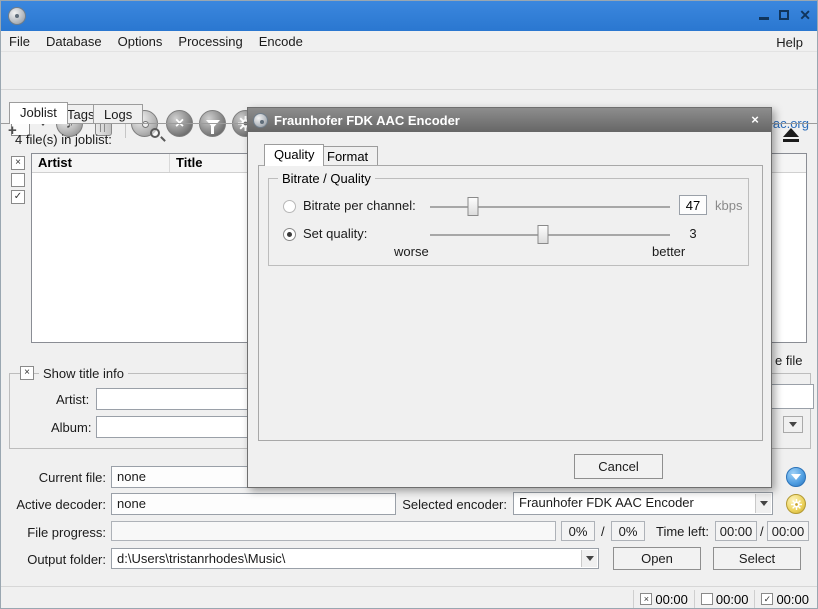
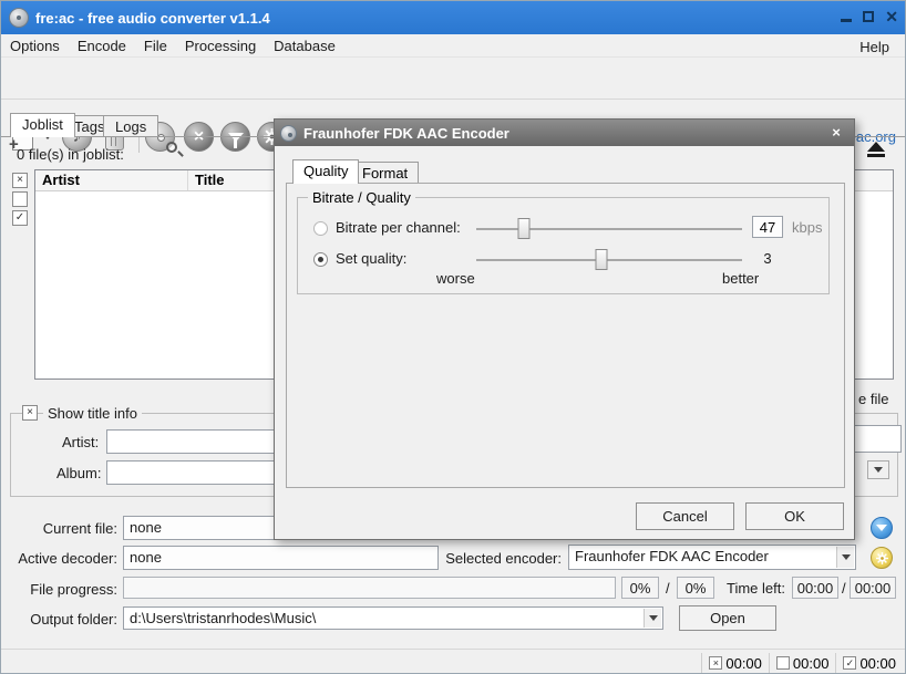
+ fre:ac - free audio converter v1.1.4
  ✕
- File
+ Options
- Database
+ Encode
- Options
+ File
  Processing
- Encode
+ Database
  Help
  +
  Joblist
  Tags
  Logs
- 4 file(s) in joblist:
+ 0 file(s) in joblist:
  ×
  ✓
  Artist
  Title
  ×
  Show title info
  Artist:
  Album:
  e file
  Current file:
  none
  Active decoder:
  none
  Selected encoder:
  Fraunhofer FDK AAC Encoder
  File progress:
  0%
  /
  0%
  Time left:
  00:00
  /
  00:00
  Output folder:
  d:\Users\tristanrhodes\Music\
  Open
- Select
  ×
  00:00
  00:00
  ✓
  00:00
  Fraunhofer FDK AAC Encoder
  ×
  Quality
  Format
  Bitrate / Quality
  Bitrate per channel:
  47
  kbps
  Set quality:
  3
  worse
  better
  Cancel
+ OK
